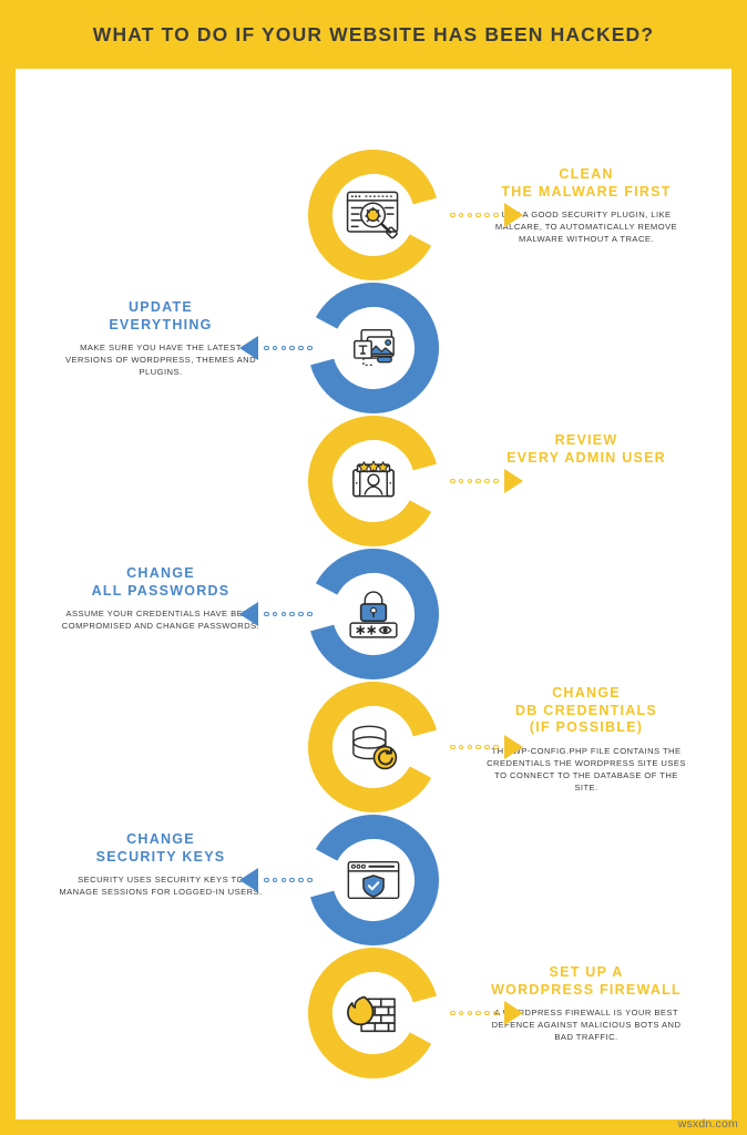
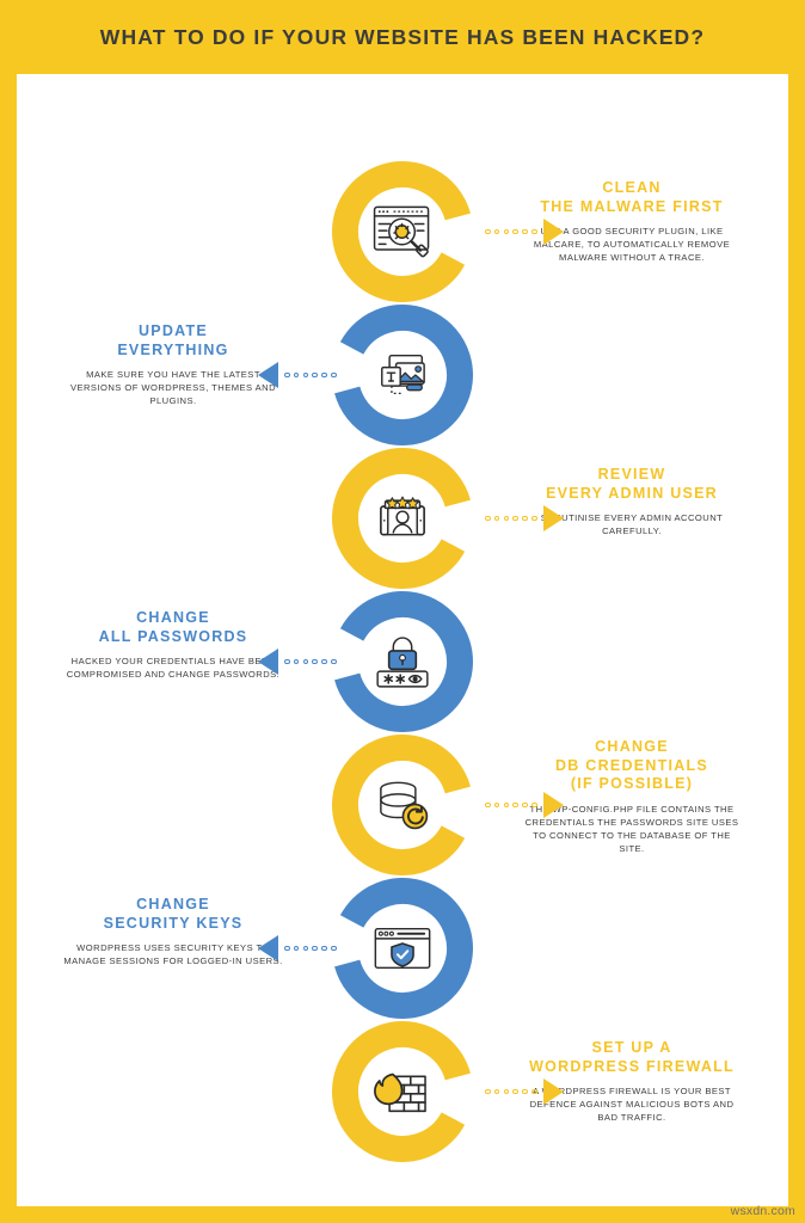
  WHAT TO DO IF YOUR WEBSITE HAS BEEN HACKED?
  CLEAN
  THE MALWARE FIRST
  USE A GOOD SECURITY PLUGIN, LIKE MALCARE, TO AUTOMATICALLY REMOVE MALWARE WITHOUT A TRACE.
  UPDATE
  EVERYTHING
  MAKE SURE YOU HAVE THE LATEST VERSIONS OF WORDPRESS, THEMES AND PLUGINS.
  REVIEW
  EVERY ADMIN USER
+ SCRUTINISE EVERY ADMIN ACCOUNT CAREFULLY.
  CHANGE
  ALL PASSWORDS
- ASSUME YOUR CREDENTIALS HAVE BEEN COMPROMISED AND CHANGE PASSWORDS.
+ HACKED YOUR CREDENTIALS HAVE BEEN COMPROMISED AND CHANGE PASSWORDS.
  CHANGE
  DB CREDENTIALS
  (IF POSSIBLE)
- THE WP-CONFIG.PHP FILE CONTAINS THE CREDENTIALS THE WORDPRESS SITE USES TO CONNECT TO THE DATABASE OF THE SITE.
+ THE WP-CONFIG.PHP FILE CONTAINS THE CREDENTIALS THE PASSWORDS SITE USES TO CONNECT TO THE DATABASE OF THE SITE.
  CHANGE
  SECURITY KEYS
- SECURITY USES SECURITY KEYS TO MANAGE SESSIONS FOR LOGGED-IN USERS.
+ WORDPRESS USES SECURITY KEYS TO MANAGE SESSIONS FOR LOGGED-IN USERS.
  SET UP A
  WORDPRESS FIREWALL
  A WORDPRESS FIREWALL IS YOUR BEST DEFENCE AGAINST MALICIOUS BOTS AND BAD TRAFFIC.
  wsxdn.com
